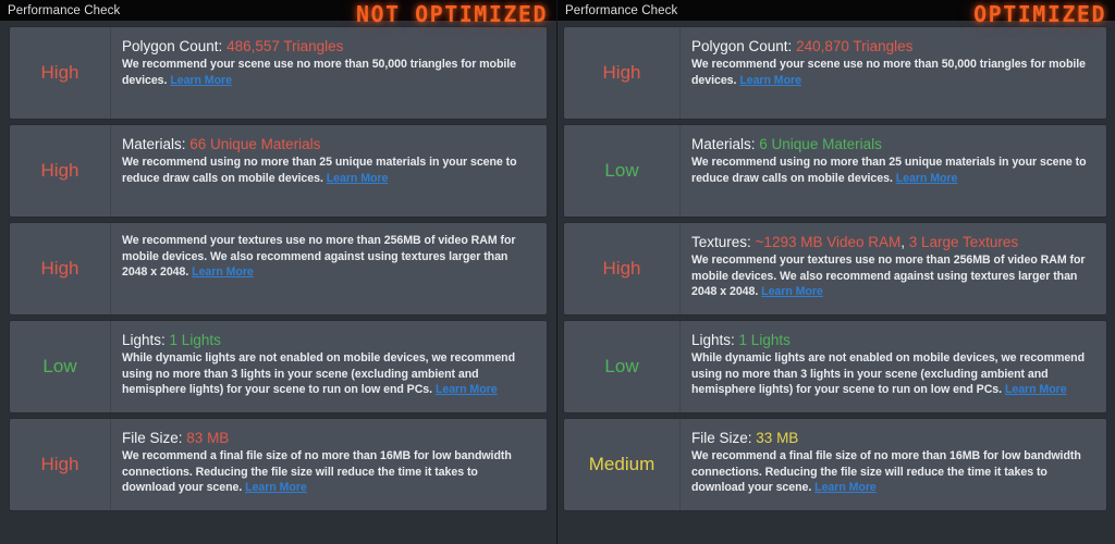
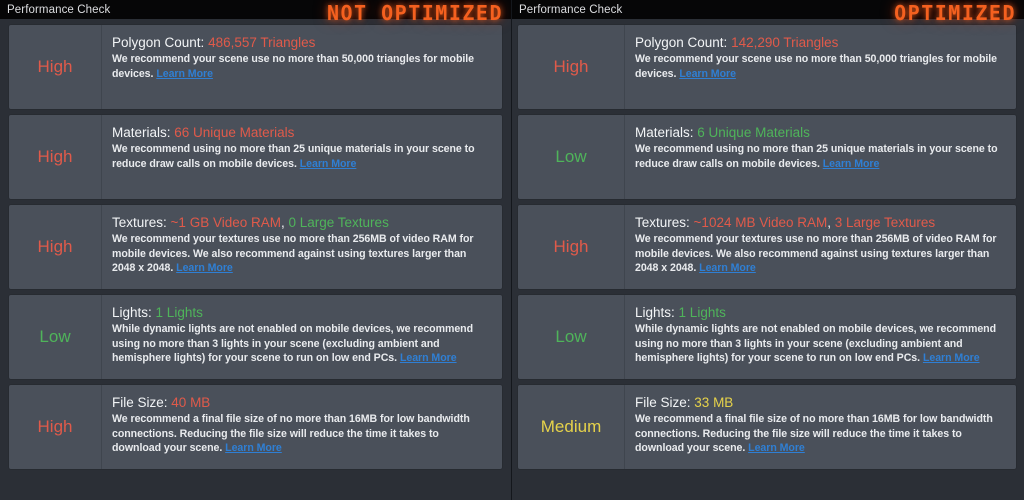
  Performance Check
  NOT OPTIMIZED
  High
  Polygon Count: 486,557 Triangles
  We recommend your scene use no more than 50,000 triangles for mobile devices. Learn More
  High
  Materials: 66 Unique Materials
  We recommend using no more than 25 unique materials in your scene to reduce draw calls on mobile devices. Learn More
  High
+ Textures: ~1 GB Video RAM, 0 Large Textures
  We recommend your textures use no more than 256MB of video RAM for mobile devices. We also recommend against using textures larger than 2048 x 2048. Learn More
  Low
  Lights: 1 Lights
  While dynamic lights are not enabled on mobile devices, we recommend using no more than 3 lights in your scene (excluding ambient and hemisphere lights) for your scene to run on low end PCs. Learn More
  High
- File Size: 83 MB
+ File Size: 40 MB
  We recommend a final file size of no more than 16MB for low bandwidth connections. Reducing the file size will reduce the time it takes to download your scene. Learn More
  Performance Check
  OPTIMIZED
  High
- Polygon Count: 240,870 Triangles
+ Polygon Count: 142,290 Triangles
  We recommend your scene use no more than 50,000 triangles for mobile devices. Learn More
  Low
  Materials: 6 Unique Materials
  We recommend using no more than 25 unique materials in your scene to reduce draw calls on mobile devices. Learn More
  High
- Textures: ~1293 MB Video RAM, 3 Large Textures
+ Textures: ~1024 MB Video RAM, 3 Large Textures
  We recommend your textures use no more than 256MB of video RAM for mobile devices. We also recommend against using textures larger than 2048 x 2048. Learn More
  Low
  Lights: 1 Lights
  While dynamic lights are not enabled on mobile devices, we recommend using no more than 3 lights in your scene (excluding ambient and hemisphere lights) for your scene to run on low end PCs. Learn More
  Medium
  File Size: 33 MB
  We recommend a final file size of no more than 16MB for low bandwidth connections. Reducing the file size will reduce the time it takes to download your scene. Learn More
